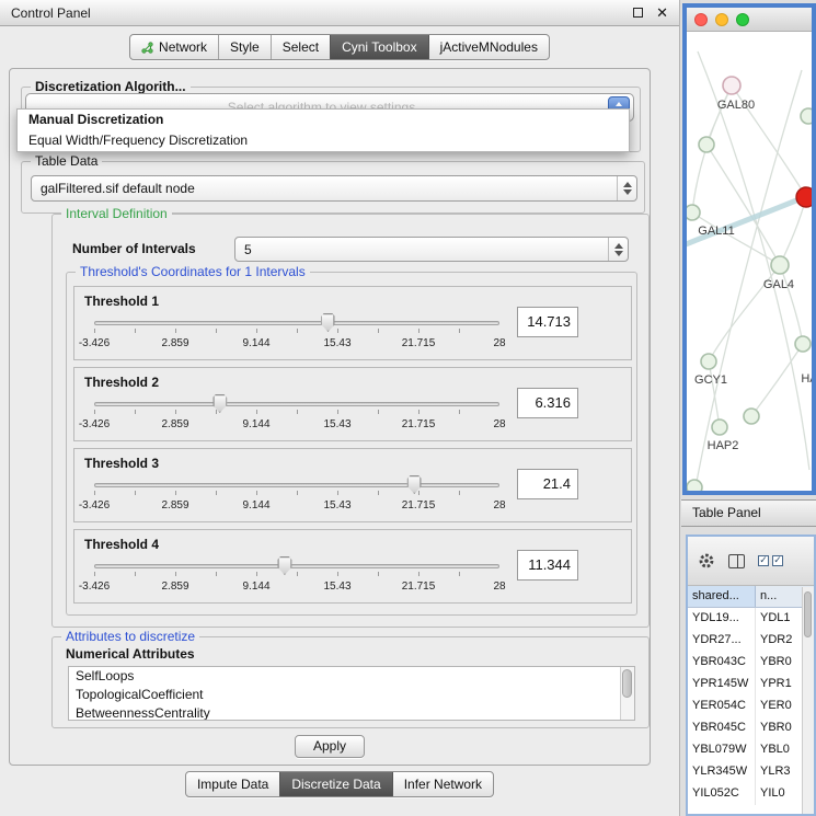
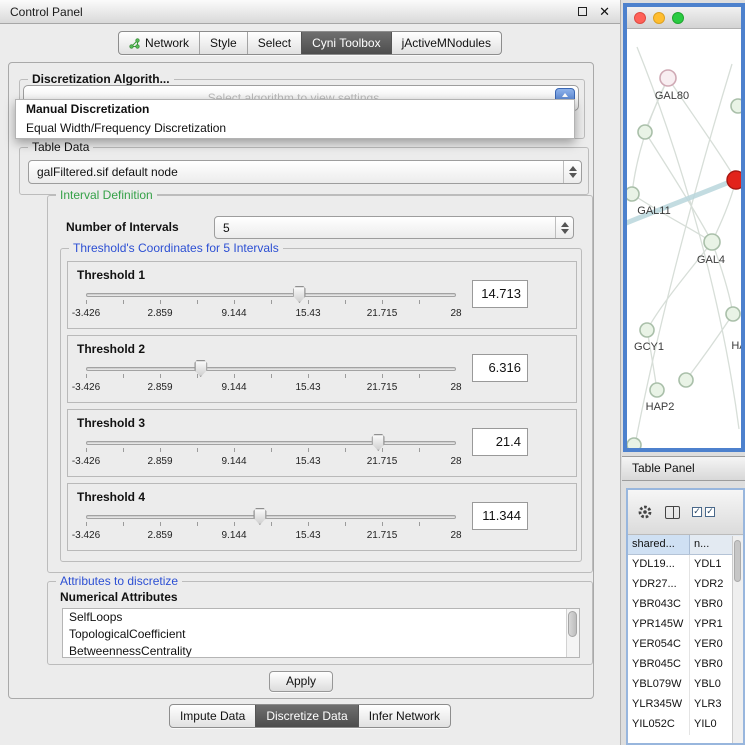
  Control Panel
  ✕
  Network
  Style
  Select
  Cyni Toolbox
  jActiveMNodules
  Discretization Algorith...
  Select algorithm to view settings
  Manual Discretization
  Equal Width/Frequency Discretization
  Table Data
  galFiltered.sif default node
  Interval Definition
  Number of Intervals
  5
- Threshold's Coordinates for 1 Intervals
+ Threshold's Coordinates for 5 Intervals
  Threshold 1
  -3.426
  2.859
  9.144
  15.43
  21.715
  28
  14.713
  Threshold 2
  -3.426
  2.859
  9.144
  15.43
  21.715
  28
  6.316
  Threshold 3
  -3.426
  2.859
  9.144
  15.43
  21.715
  28
  21.4
  Threshold 4
  -3.426
  2.859
  9.144
  15.43
  21.715
  28
  11.344
  Attributes to discretize
  Numerical Attributes
  SelfLoops
  TopologicalCoefficient
  BetweennessCentrality
  Apply
  Impute Data
  Discretize Data
  Infer Network
  GAL80
  GAL11
  GAL4
  GCY1
  HAP2
  Table Panel
  ✓
  ✓
  shared...
  n...
  YDL19...
  YDL1
  YDR27...
  YDR2
  YBR043C
  YBR0
  YPR145W
  YPR1
  YER054C
  YER0
  YBR045C
  YBR0
  YBL079W
  YBL0
  YLR345W
  YLR3
  YIL052C
  YIL0
